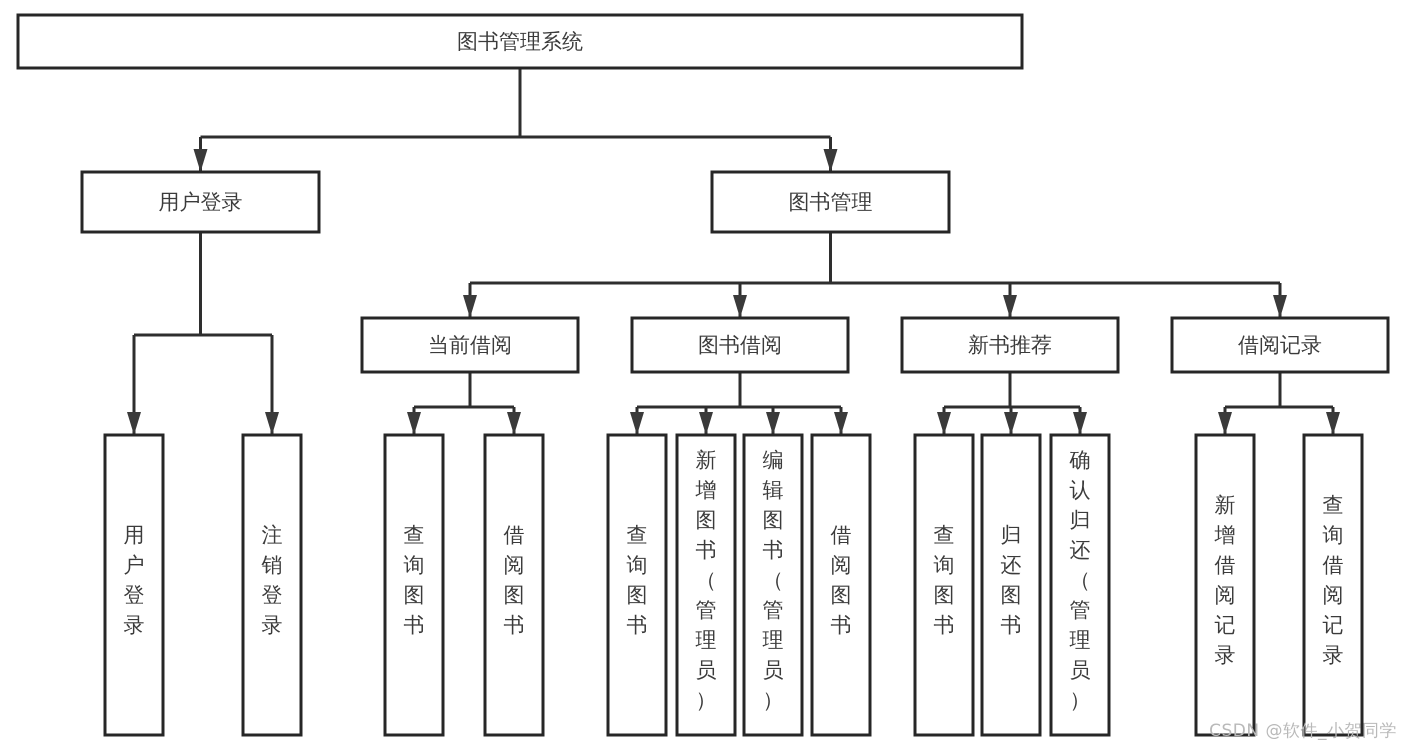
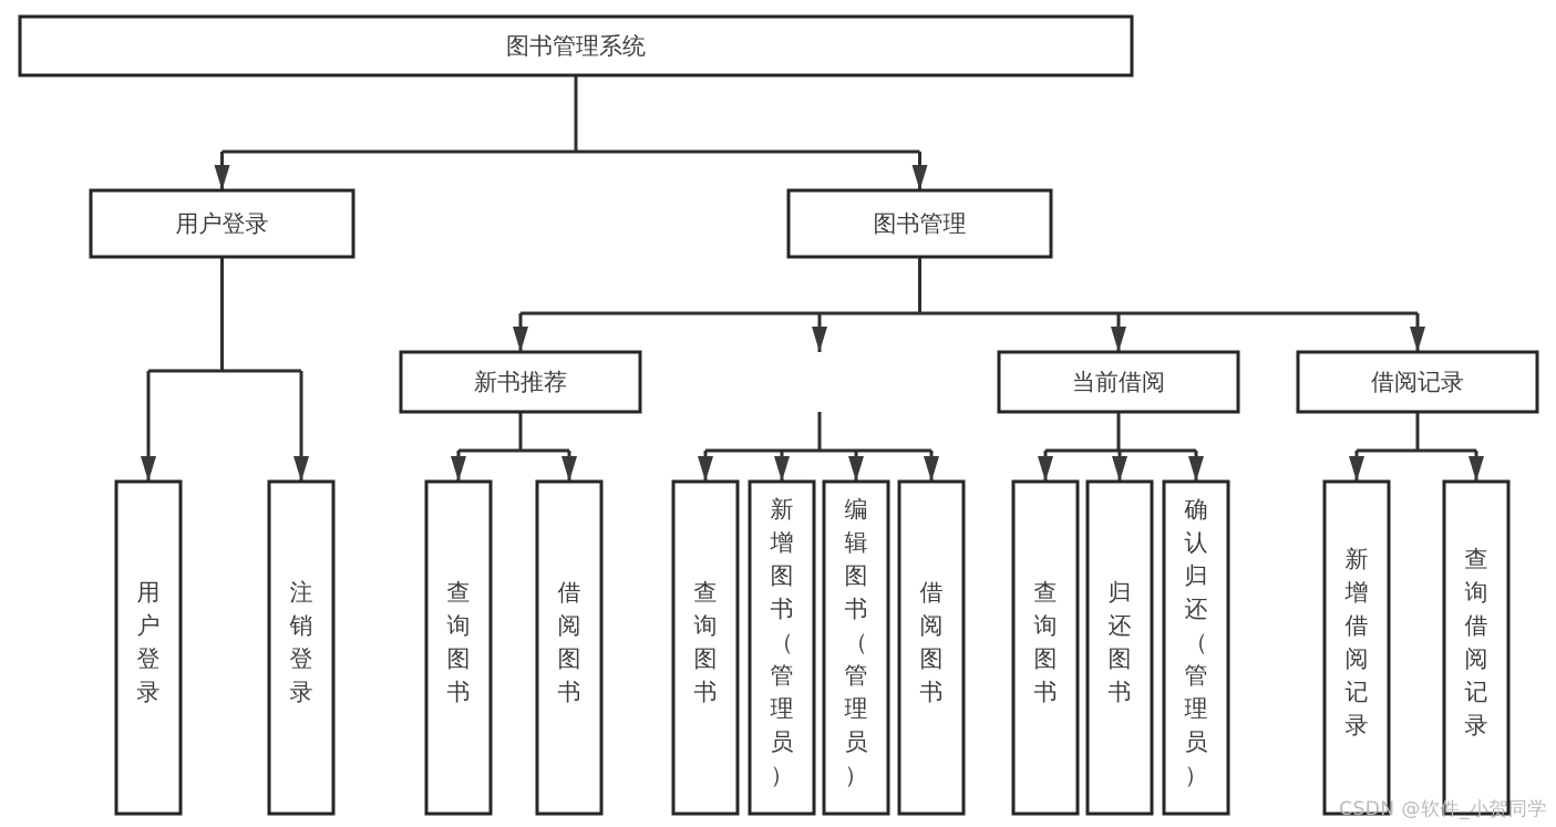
  图书管理系统
  用户登录
  图书管理
- 当前借阅
+ 新书推荐
- 图书借阅
- 新书推荐
+ 当前借阅
  借阅记录
  用户登录
  注销登录
  查询图书
  借阅图书
  查询图书
  新增图书（管理员）
  编辑图书（管理员）
  借阅图书
  查询图书
  归还图书
  确认归还（管理员）
  新增借阅记录
  查询借阅记录
  CSDN @软件_小贺同学
